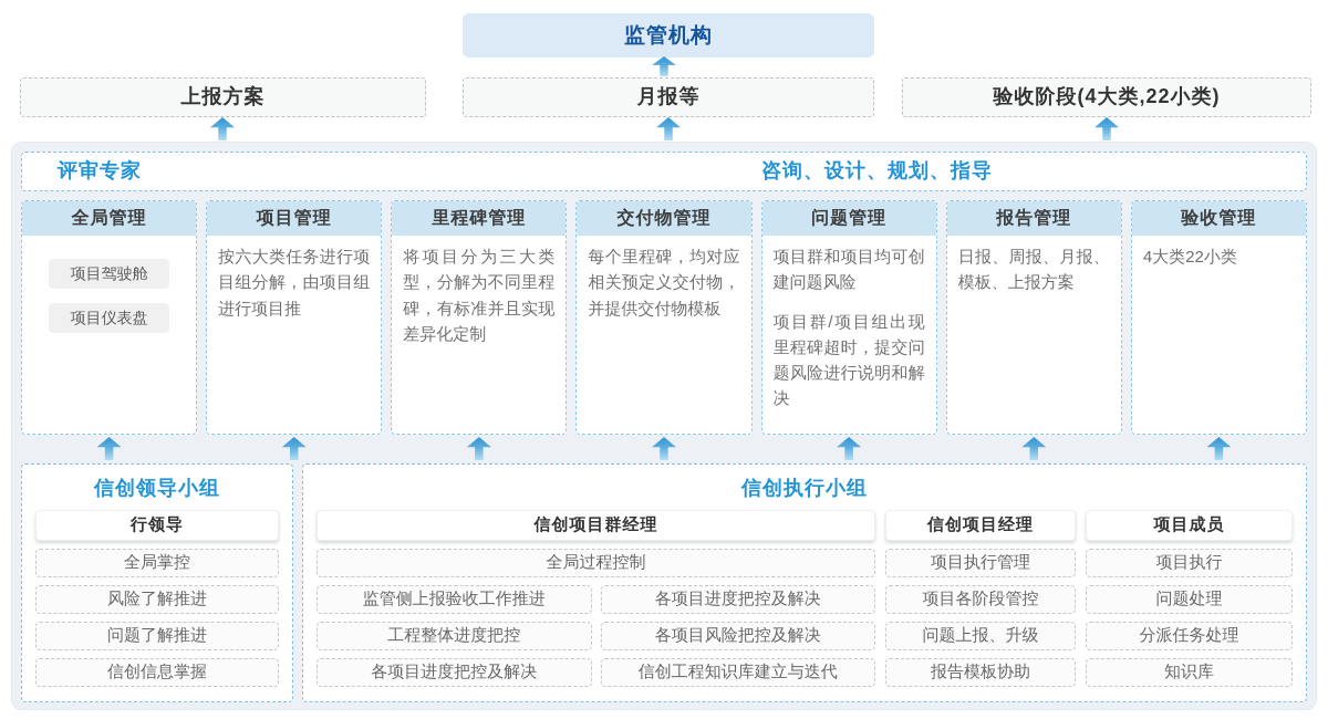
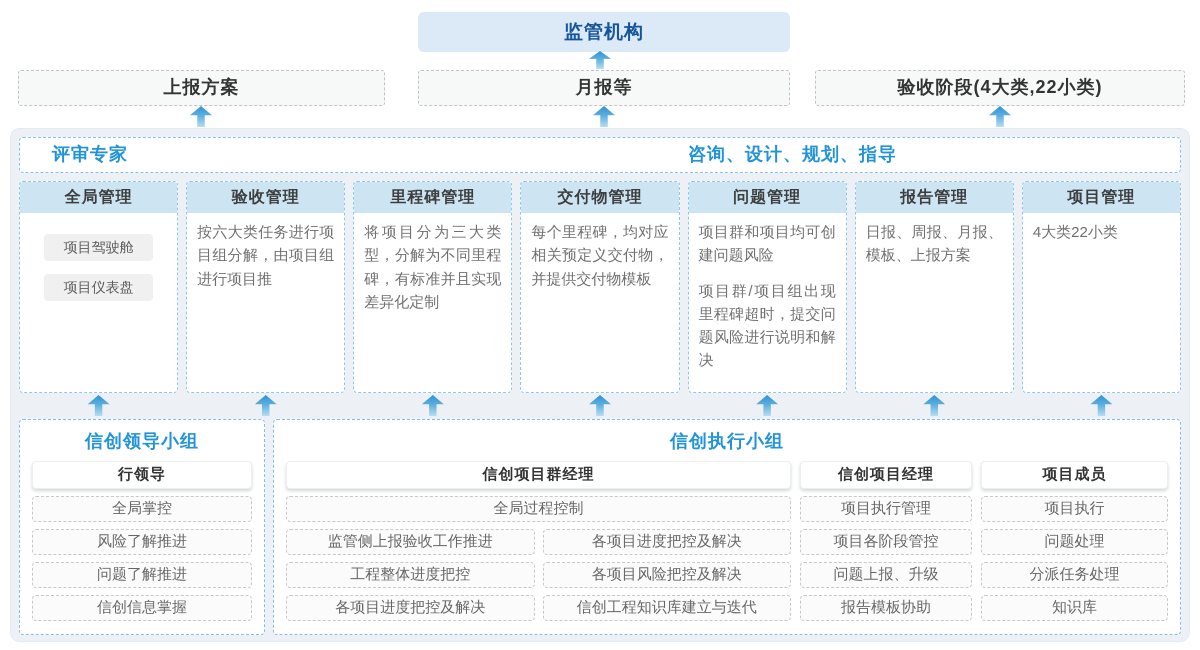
  监管机构
  上报方案
  月报等
  验收阶段(4大类,22小类)
  评审专家
  咨询、设计、规划、指导
  全局管理
  项目驾驶舱
  项目仪表盘
- 项目管理
+ 验收管理
  按六大类任务进行项目组分解，由项目组进行项目推
  里程碑管理
  将项目分为三大类型，分解为不同里程碑，有标准并且实现差异化定制
  交付物管理
  每个里程碑，均对应相关预定义交付物，并提供交付物模板
  问题管理
  项目群和项目均可创建问题风险
  项目群/项目组出现里程碑超时，提交问题风险进行说明和解决
  报告管理
  日报、周报、月报、模板、上报方案
- 验收管理
+ 项目管理
  4大类22小类
  信创领导小组
  行领导
  全局掌控
  风险了解推进
  问题了解推进
  信创信息掌握
  信创执行小组
  信创项目群经理
  全局过程控制
  监管侧上报验收工作推进
  各项目进度把控及解决
  工程整体进度把控
  各项目风险把控及解决
  各项目进度把控及解决
  信创工程知识库建立与迭代
  信创项目经理
  项目执行管理
  项目各阶段管控
  问题上报、升级
  报告模板协助
  项目成员
  项目执行
  问题处理
  分派任务处理
  知识库
